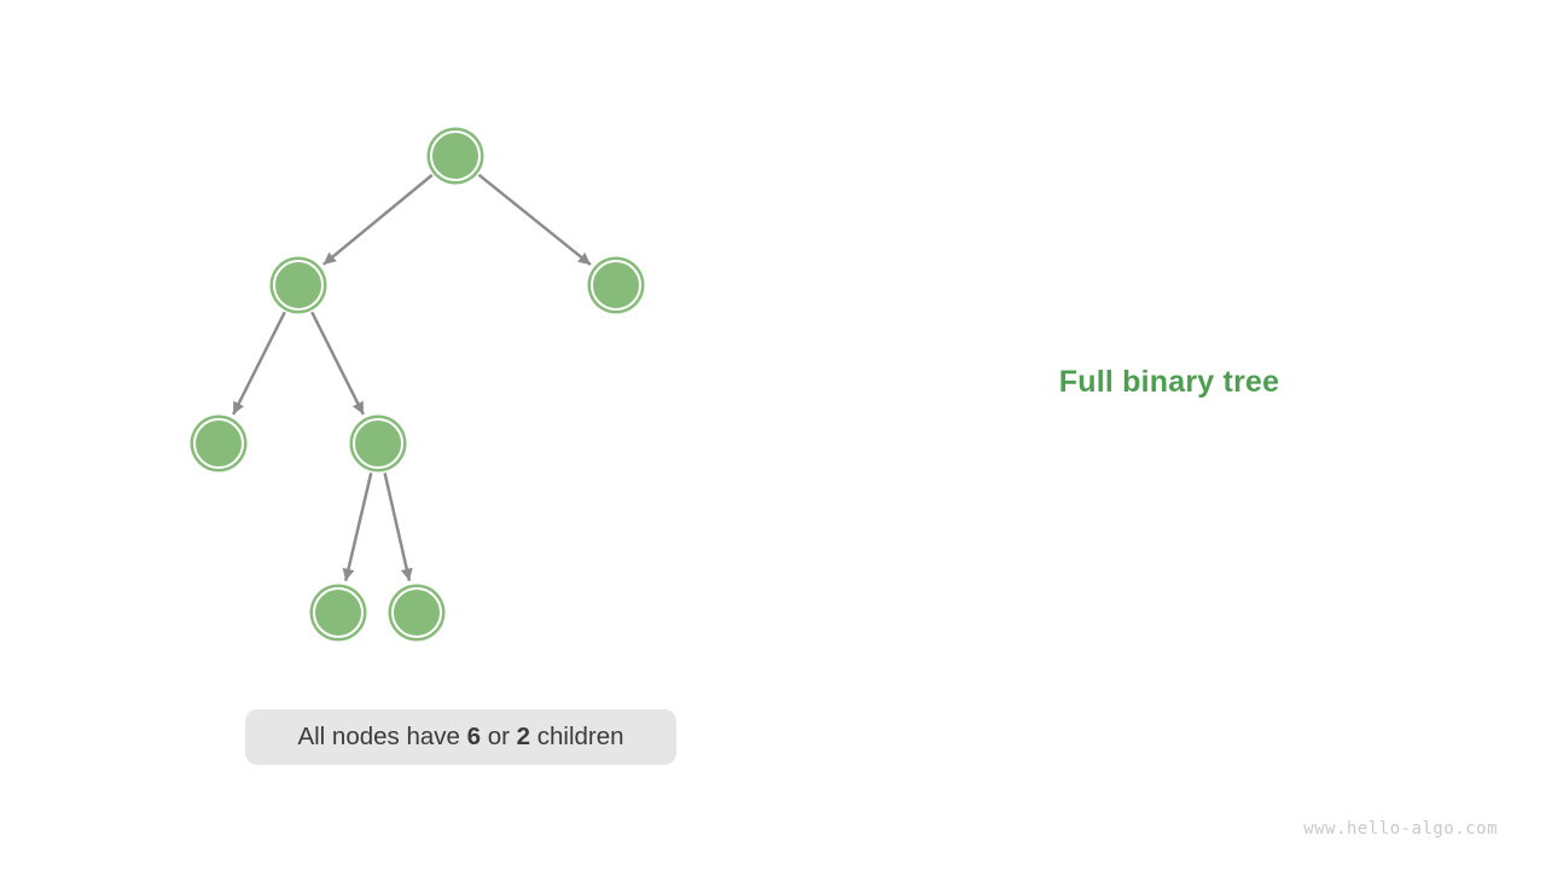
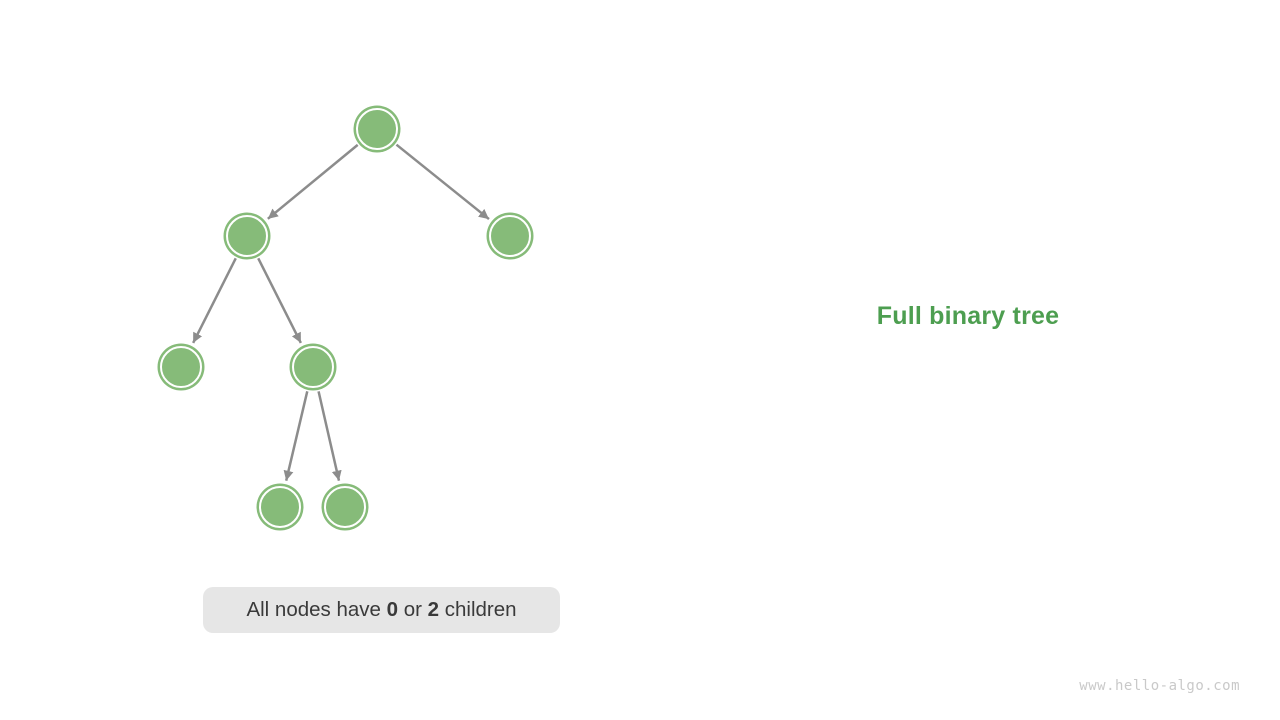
  Full binary tree
- All nodes have 6 or 2 children
+ All nodes have 0 or 2 children
  www.hello-algo.com
